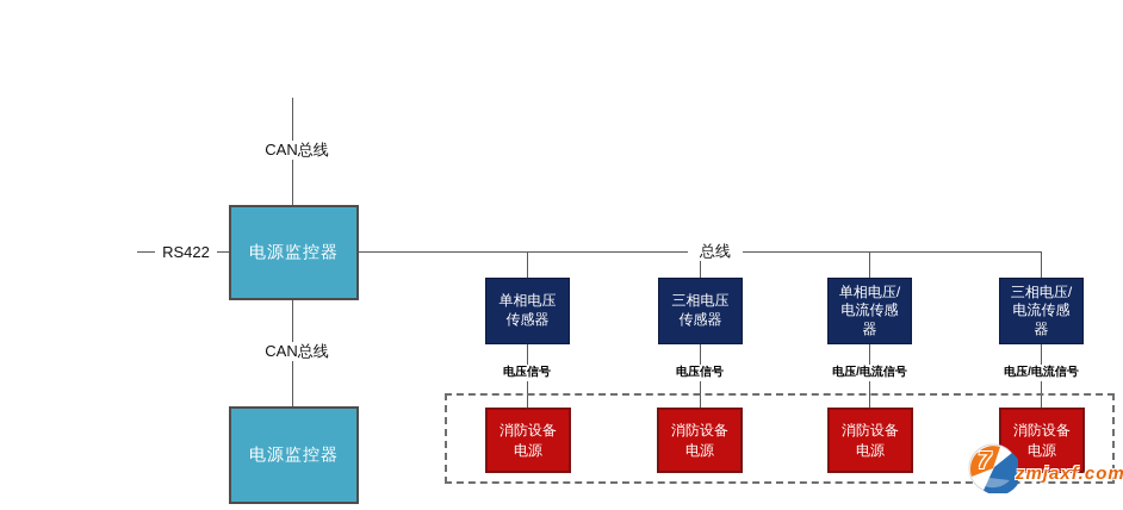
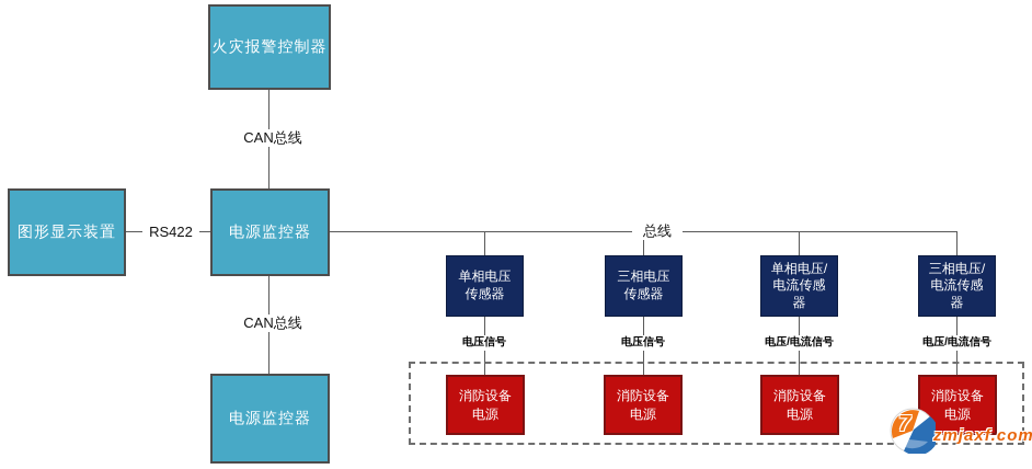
+ 火灾报警控制器
+ 图形显示装置
  电源监控器
  电源监控器
  CAN总线
  RS422
  CAN总线
  总线
  单相电压
  传感器
  三相电压
  传感器
  单相电压/
  电流传感
  器
  三相电压/
  电流传感
  器
  电压信号
  电压信号
  电压/电流信号
  电压/电流信号
  消防设备
  电源
  消防设备
  电源
  消防设备
  电源
  消防设备
  电源
  7
  zmjaxf.com
